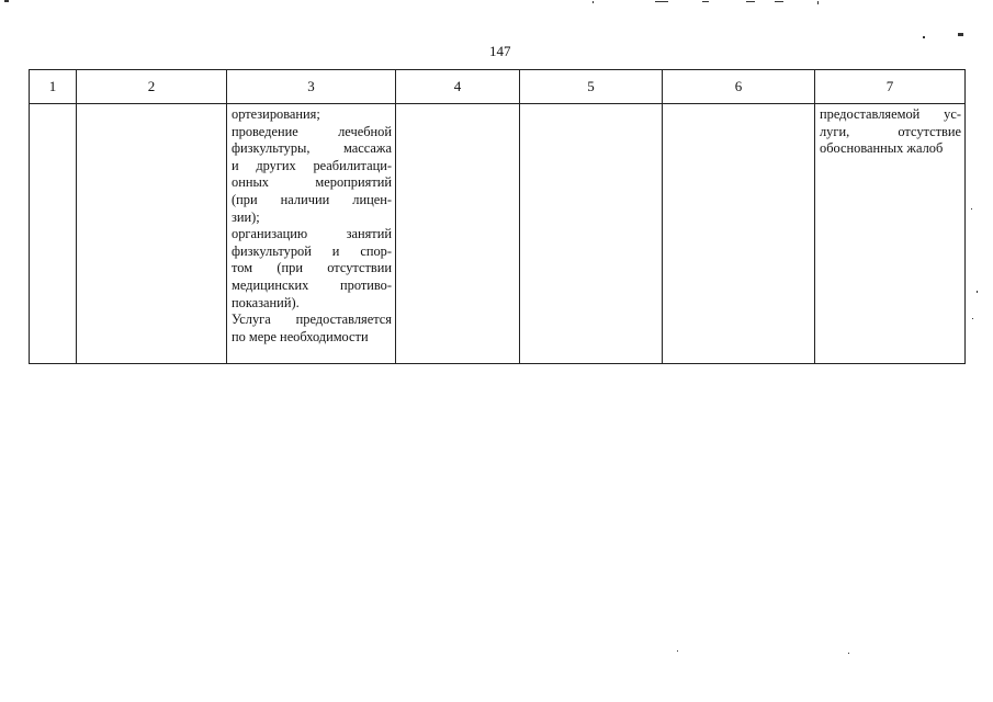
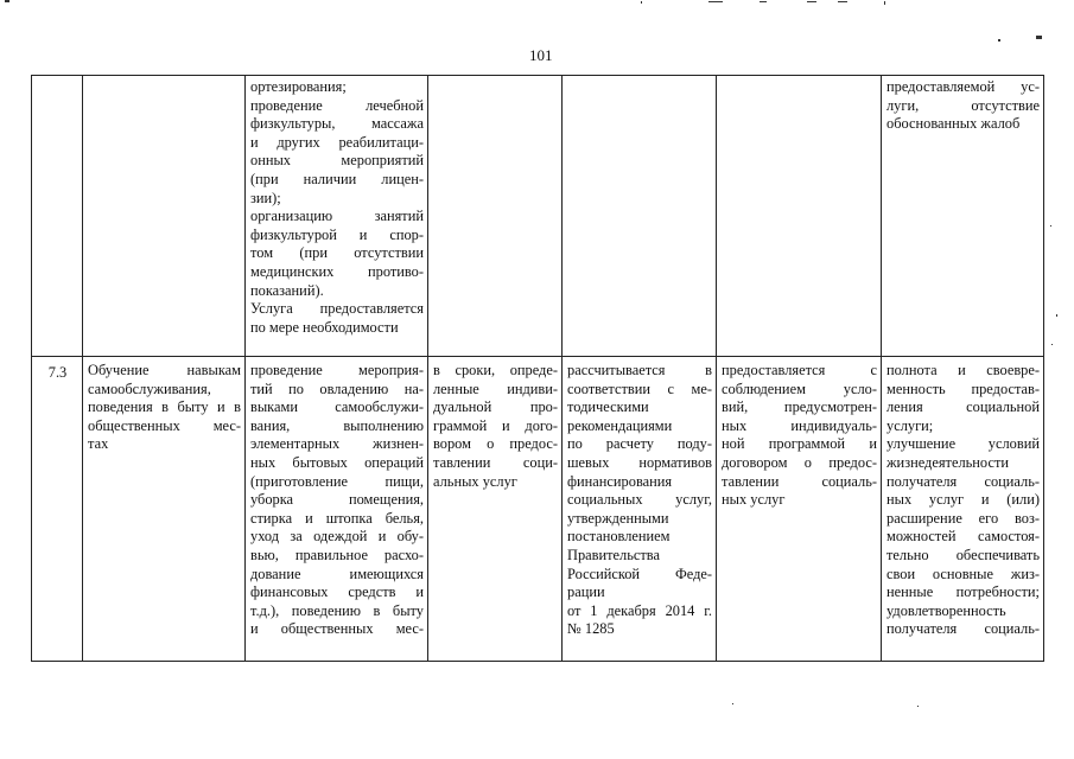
- 147
+ 101
- 1	2	3	4	5	6	7
  		ортезирования;проведение лечебнойфизкультуры, массажаи других реабилитаци-онных мероприятий(при наличии лицен-зии);организацию занятийфизкультурой и спор-том (при отсутствиимедицинских противо-показаний).Услуга предоставляетсяпо мере необходимости				предоставляемой ус-луги, отсутствиеобоснованных жалоб
+ 7.3	Обучение навыкамсамообслуживания,поведения в быту и вобщественных мес-тах	проведение мероприя-тий по овладению на-выками самообслужи-вания, выполнениюэлементарных жизнен-ных бытовых операций(приготовление пищи,уборка помещения,стирка и штопка белья,уход за одеждой и обу-вью, правильное расхо-дование имеющихсяфинансовых средств ит.д.), поведению в бытуи общественных мес-	в сроки, опреде-ленные индиви-дуальной про-граммой и дого-вором о предос-тавлении соци-альных услуг	рассчитывается всоответствии с ме-тодическимирекомендациямипо расчету поду-шевых нормативовфинансированиясоциальных услуг,утвержденнымипостановлениемПравительстваРоссийской Феде-рацииот 1 декабря 2014 г.№ 1285	предоставляется ссоблюдением усло-вий, предусмотрен-ных индивидуаль-ной программой идоговором о предос-тавлении социаль-ных услуг	полнота и своевре-менность предостав-ления социальнойуслуги;улучшение условийжизнедеятельностиполучателя социаль-ных услуг и (или)расширение его воз-можностей самостоя-тельно обеспечиватьсвои основные жиз-ненные потребности;удовлетворенностьполучателя социаль-
